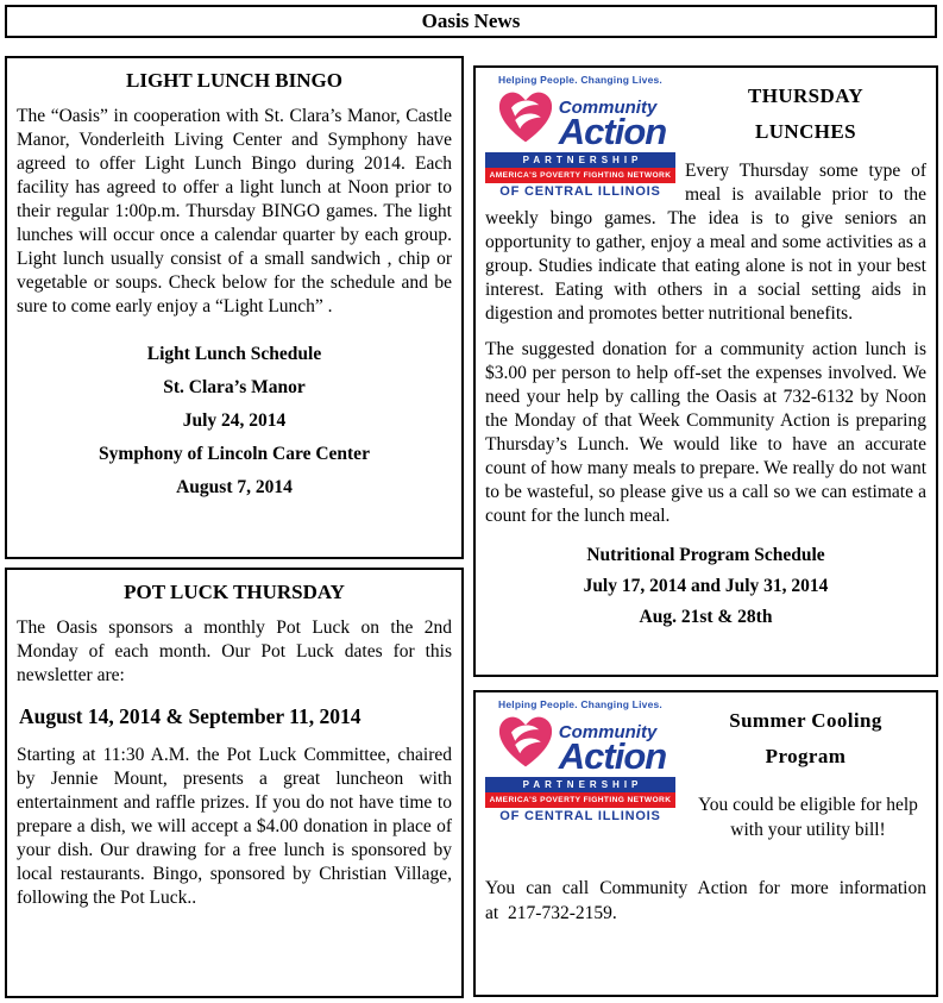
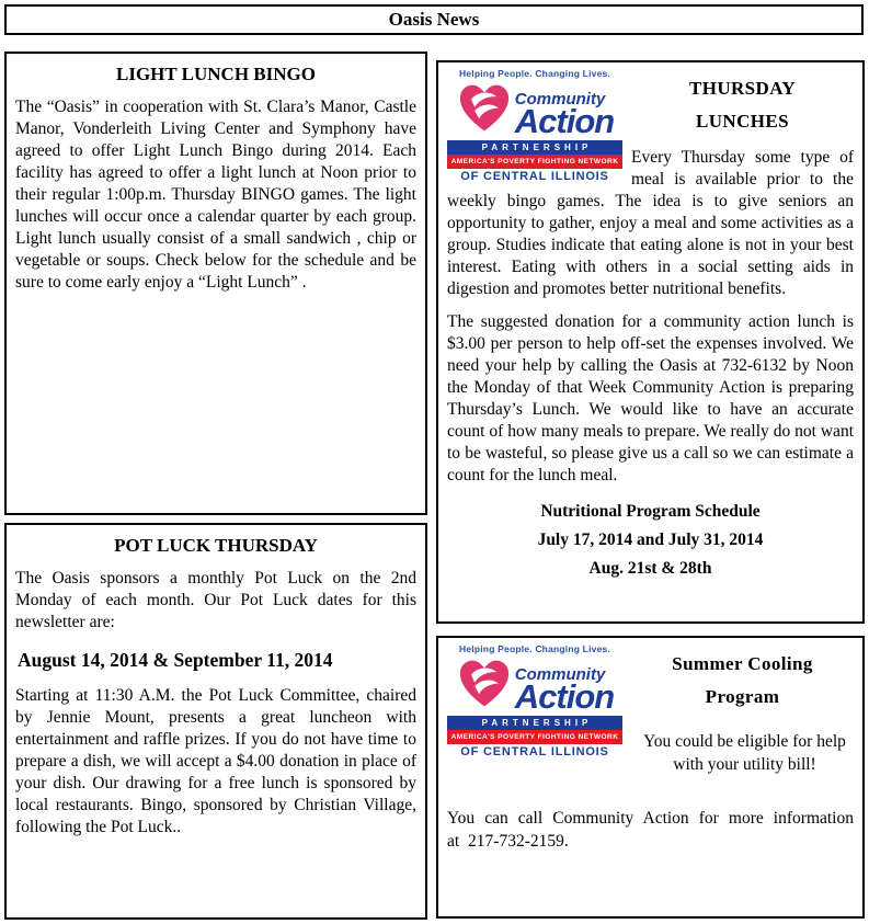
  Oasis News
  LIGHT LUNCH BINGO
  The “Oasis” in cooperation with St. Clara’s Manor, Castle Manor, Vonderleith Living Center and Symphony have agreed to offer Light Lunch Bingo during 2014. Each facility has agreed to offer a light lunch at Noon prior to their regular 1:00p.m. Thursday BINGO games. The light lunches will occur once a calendar quarter by each group. Light lunch usually consist of a small sandwich , chip or vegetable or soups. Check below for the schedule and be sure to come early enjoy a “Light Lunch” .
- Light Lunch Schedule
- St. Clara’s Manor
- July 24, 2014
- Symphony of Lincoln Care Center
- August 7, 2014
  POT LUCK THURSDAY
  The Oasis sponsors a monthly Pot Luck on the 2nd Monday of each month. Our Pot Luck dates for this newsletter are:
  August 14, 2014 & September 11, 2014
  Starting at 11:30 A.M. the Pot Luck Committee, chaired by Jennie Mount, presents a great luncheon with entertainment and raffle prizes. If you do not have time to prepare a dish, we will accept a $4.00 donation in place of your dish. Our drawing for a free lunch is sponsored by local restaurants. Bingo, sponsored by Christian Village, following the Pot Luck..
  Helping People. Changing Lives.
  Community
  Action
  PARTNERSHIP
  OF CENTRAL ILLINOIS
  THURSDAY
  LUNCHES
  Every Thursday some type of meal is available prior to the weekly bingo games. The idea is to give seniors an opportunity to gather, enjoy a meal and some activities as a group. Studies indicate that eating alone is not in your best interest. Eating with others in a social setting aids in digestion and promotes better nutritional benefits.
  The suggested donation for a community action lunch is $3.00 per person to help off-set the expenses involved. We need your help by calling the Oasis at 732-6132 by Noon the Monday of that Week Community Action is preparing Thursday’s Lunch. We would like to have an accurate count of how many meals to prepare. We really do not want to be wasteful, so please give us a call so we can estimate a count for the lunch meal.
  Nutritional Program Schedule
  July 17, 2014 and July 31, 2014
  Aug. 21st & 28th
  Helping People. Changing Lives.
  Community
  Action
  PARTNERSHIP
  OF CENTRAL ILLINOIS
  Summer Cooling
  Program
  You could be eligible for help with your utility bill!
  You can call Community Action for more information at 217-732-2159.
